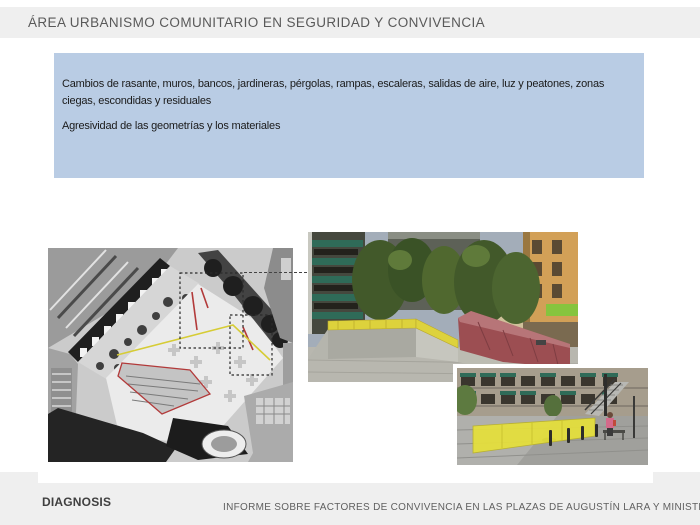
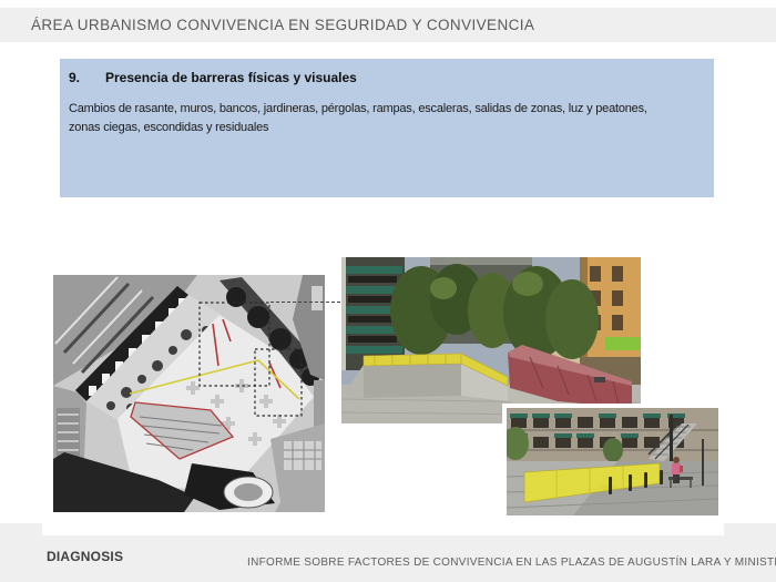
- ÁREA URBANISMO COMUNITARIO EN SEGURIDAD Y CONVIVENCIA
+ ÁREA URBANISMO CONVIVENCIA EN SEGURIDAD Y CONVIVENCIA
+ 9.
+ Presencia de barreras físicas y visuales
- Cambios de rasante, muros, bancos, jardineras, pérgolas, rampas, escaleras, salidas de aire, luz y peatones, zonas ciegas, escondidas y residuales
+ Cambios de rasante, muros, bancos, jardineras, pérgolas, rampas, escaleras, salidas de zonas, luz y peatones, zonas ciegas, escondidas y residuales
- Agresividad de las geometrías y los materiales
  DIAGNOSIS
  INFORME SOBRE FACTORES DE CONVIVENCIA EN LAS PLAZAS DE AUGUSTÍN LARA Y MINIST
